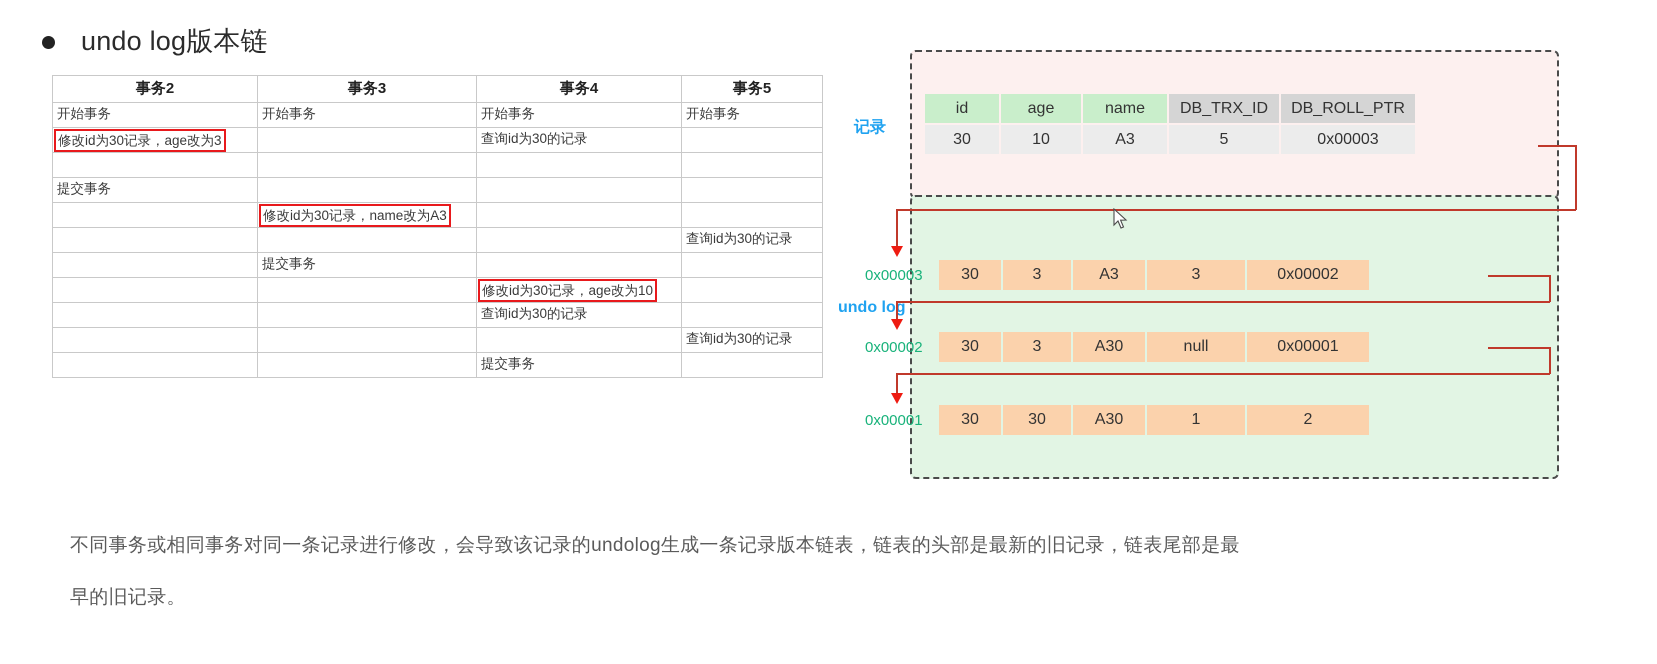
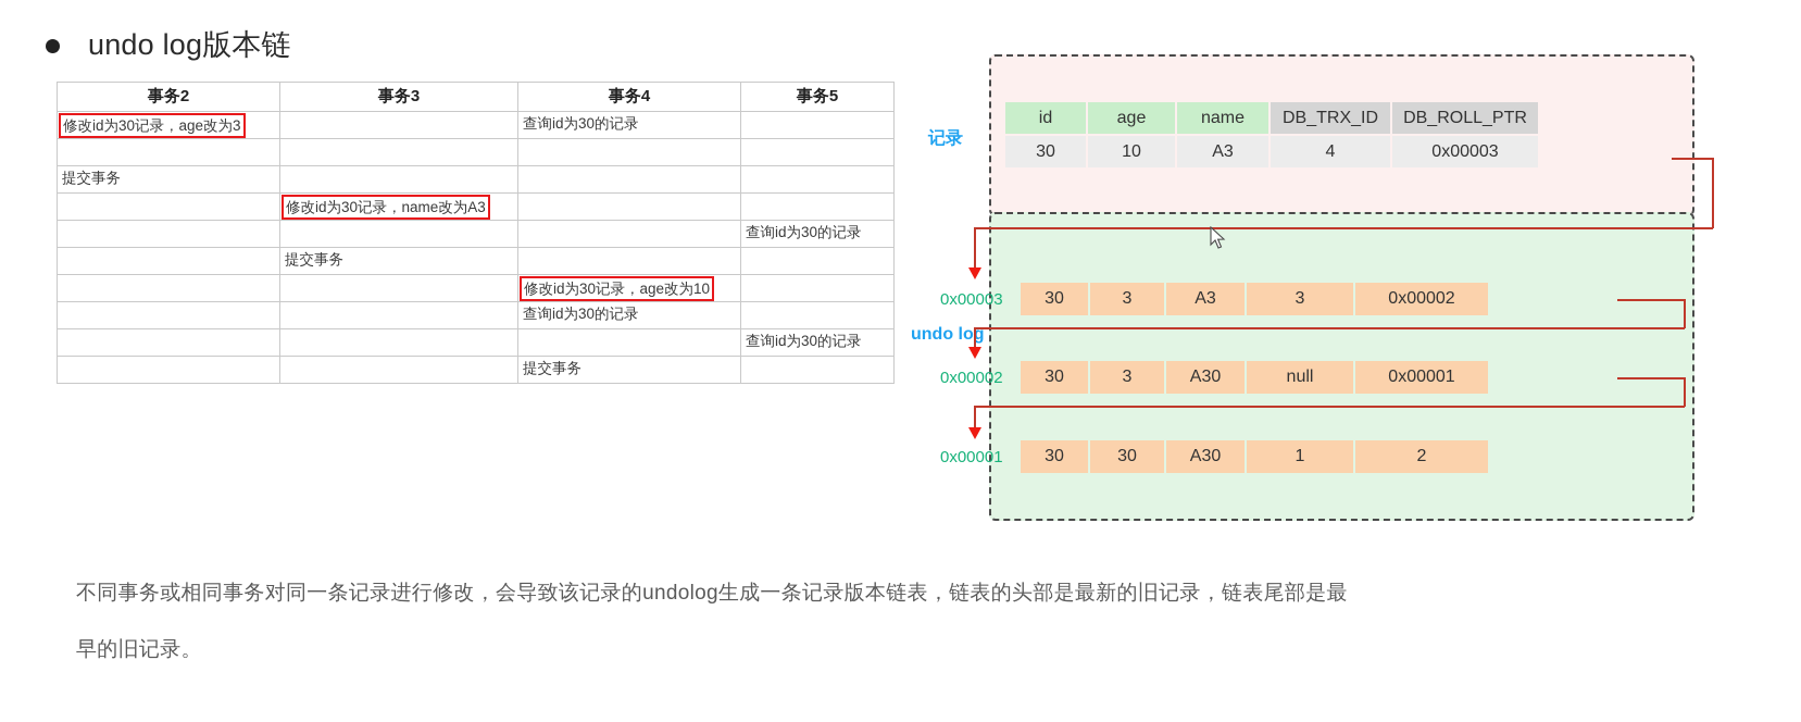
  undo log版本链
  事务2	事务3	事务4	事务5
- 开始事务	开始事务	开始事务	开始事务
  修改id为30记录，age改为3		查询id为30的记录
  提交事务
  	修改id为30记录，name改为A3
  			查询id为30的记录
  	提交事务
  		修改id为30记录，age改为10
  		查询id为30的记录
  			查询id为30的记录
  		提交事务
  记录
  undo log
  id	age	name	DB_TRX_ID	DB_ROLL_PTR
- 30	10	A3	5	0x00003
+ 30	10	A3	4	0x00003
  0x00003
  30
  3
  A3
  3
  0x00002
  0x00002
  30
  3
  A30
  null
  0x00001
  0x00001
  30
  30
  A30
  1
  2
  不同事务或相同事务对同一条记录进行修改，会导致该记录的undolog生成一条记录版本链表，链表的头部是最新的旧记录，链表尾部是最
  早的旧记录。
